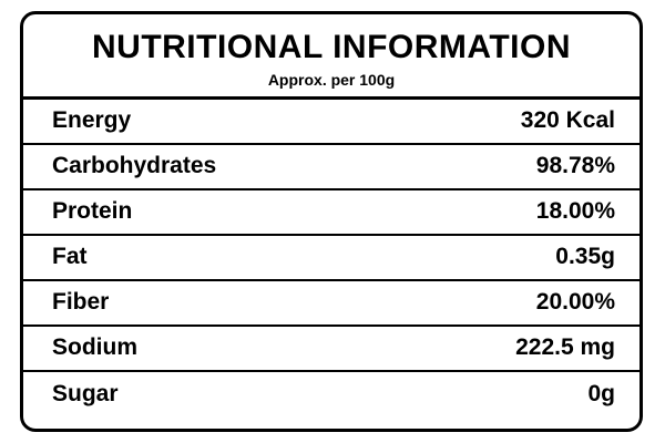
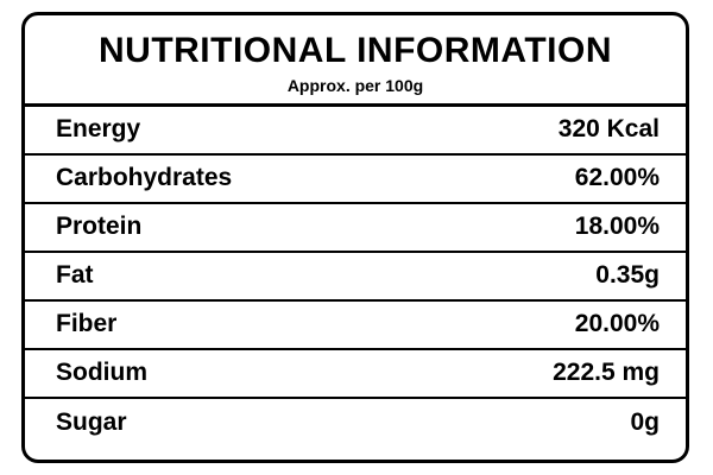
  NUTRITIONAL INFORMATION
  Approx. per 100g
  Energy
  320 Kcal
  Carbohydrates
- 98.78%
+ 62.00%
  Protein
  18.00%
  Fat
  0.35g
  Fiber
  20.00%
  Sodium
  222.5 mg
  Sugar
  0g
